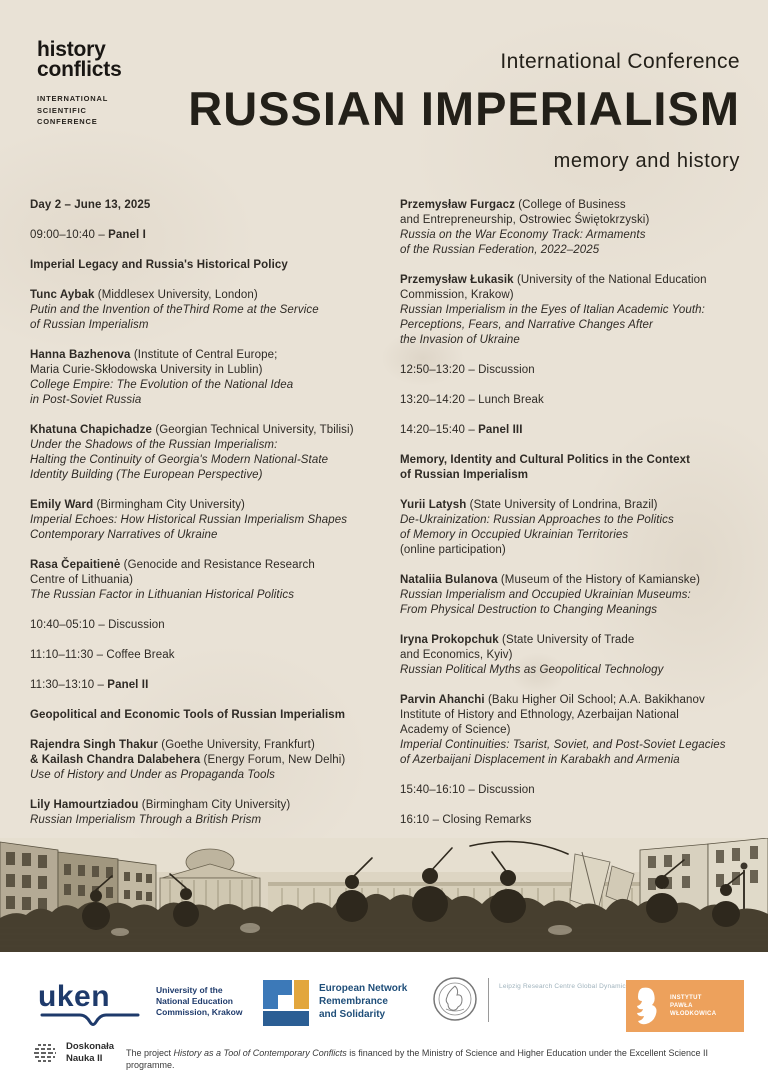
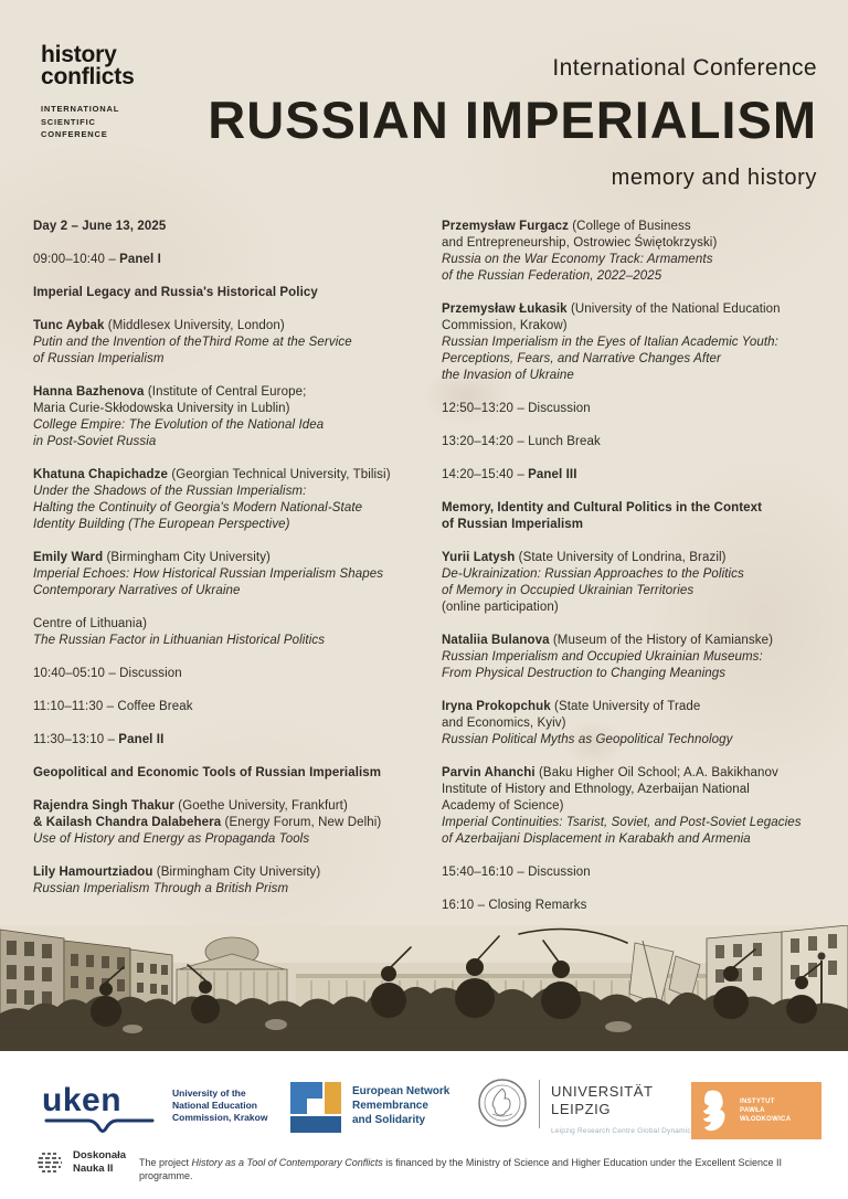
  history
  conflicts
  INTERNATIONAL
  SCIENTIFIC
  CONFERENCE
  International Conference
  RUSSIAN IMPERIALISM
  memory and history
  Day 2 – June 13, 2025
  09:00–10:40 – Panel I
  Imperial Legacy and Russia's Historical Policy
  Tunc Aybak (Middlesex University, London)
  Putin and the Invention of theThird Rome at the Service
  of Russian Imperialism
  Hanna Bazhenova (Institute of Central Europe;
  Maria Curie-Skłodowska University in Lublin)
  College Empire: The Evolution of the National Idea
  in Post-Soviet Russia
  Khatuna Chapichadze (Georgian Technical University, Tbilisi)
  Under the Shadows of the Russian Imperialism:
  Halting the Continuity of Georgia's Modern National-State
  Identity Building (The European Perspective)
  Emily Ward (Birmingham City University)
  Imperial Echoes: How Historical Russian Imperialism Shapes
  Contemporary Narratives of Ukraine
- Rasa Čepaitienė (Genocide and Resistance Research
  Centre of Lithuania)
  The Russian Factor in Lithuanian Historical Politics
  10:40–05:10 – Discussion
  11:10–11:30 – Coffee Break
  11:30–13:10 – Panel II
  Geopolitical and Economic Tools of Russian Imperialism
  Rajendra Singh Thakur (Goethe University, Frankfurt)
  & Kailash Chandra Dalabehera (Energy Forum, New Delhi)
- Use of History and Under as Propaganda Tools
+ Use of History and Energy as Propaganda Tools
  Lily Hamourtziadou (Birmingham City University)
  Russian Imperialism Through a British Prism
  Przemysław Furgacz (College of Business
  and Entrepreneurship, Ostrowiec Świętokrzyski)
  Russia on the War Economy Track: Armaments
  of the Russian Federation, 2022–2025
  Przemysław Łukasik (University of the National Education
  Commission, Krakow)
  Russian Imperialism in the Eyes of Italian Academic Youth:
  Perceptions, Fears, and Narrative Changes After
  the Invasion of Ukraine
  12:50–13:20 – Discussion
  13:20–14:20 – Lunch Break
  14:20–15:40 – Panel III
  Memory, Identity and Cultural Politics in the Context
  of Russian Imperialism
  Yurii Latysh (State University of Londrina, Brazil)
  De-Ukrainization: Russian Approaches to the Politics
  of Memory in Occupied Ukrainian Territories
  (online participation)
  Nataliia Bulanova (Museum of the History of Kamianske)
  Russian Imperialism and Occupied Ukrainian Museums:
  From Physical Destruction to Changing Meanings
  Iryna Prokopchuk (State University of Trade
  and Economics, Kyiv)
  Russian Political Myths as Geopolitical Technology
  Parvin Ahanchi (Baku Higher Oil School; A.A. Bakikhanov
  Institute of History and Ethnology, Azerbaijan National
  Academy of Science)
  Imperial Continuities: Tsarist, Soviet, and Post-Soviet Legacies
  of Azerbaijani Displacement in Karabakh and Armenia
  15:40–16:10 – Discussion
  16:10 – Closing Remarks
  uken
  University of the
  National Education
  Commission, Krakow
  European Network
  Remembrance
  and Solidarity
+ UNIVERSITÄT
+ LEIPZIG
  Doskonała
  Nauka II
  The project History as a Tool of Contemporary Conflicts is financed by the Ministry of Science and Higher Education under the Excellent Science II programme.
